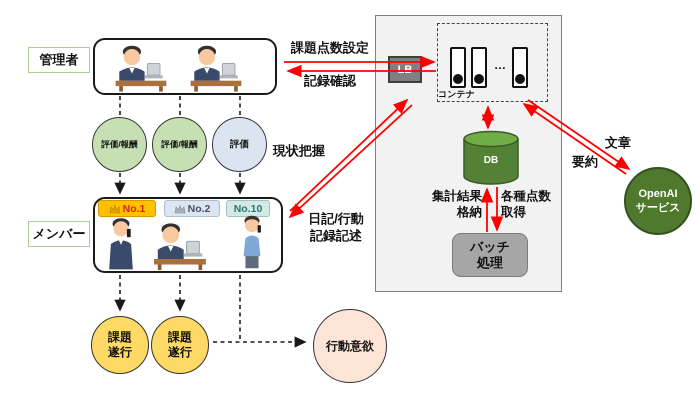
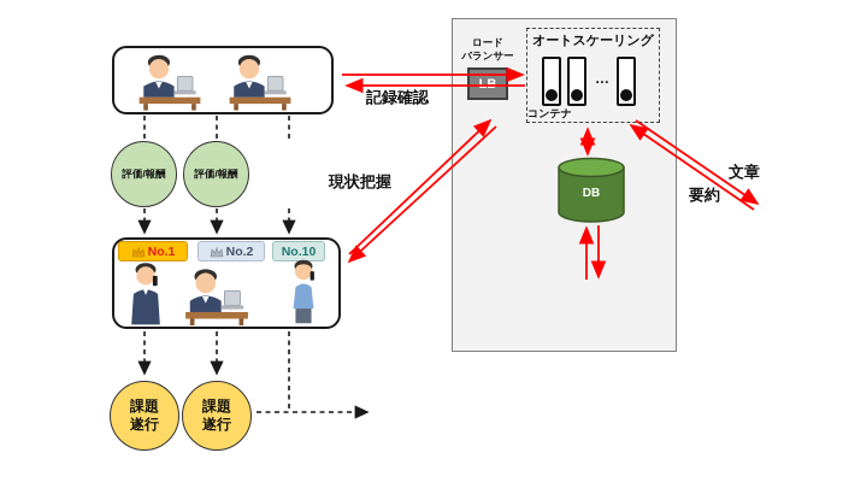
+ オートスケーリング
  …
  コンテナ
+ ロード
+ バランサー
  LB
  DB
- バッチ
- 処理
- OpenAI
- サービス
- 管理者
  評価/報酬
  評価/報酬
- 評価
- メンバー
  No.1
  No.2
  No.10
  課題
  遂行
  課題
  遂行
- 行動意欲
- 課題点数設定
  記録確認
  現状把握
- 日記/行動
- 記録記述
- 集計結果
- 格納
- 各種点数
- 取得
  文章
  要約
